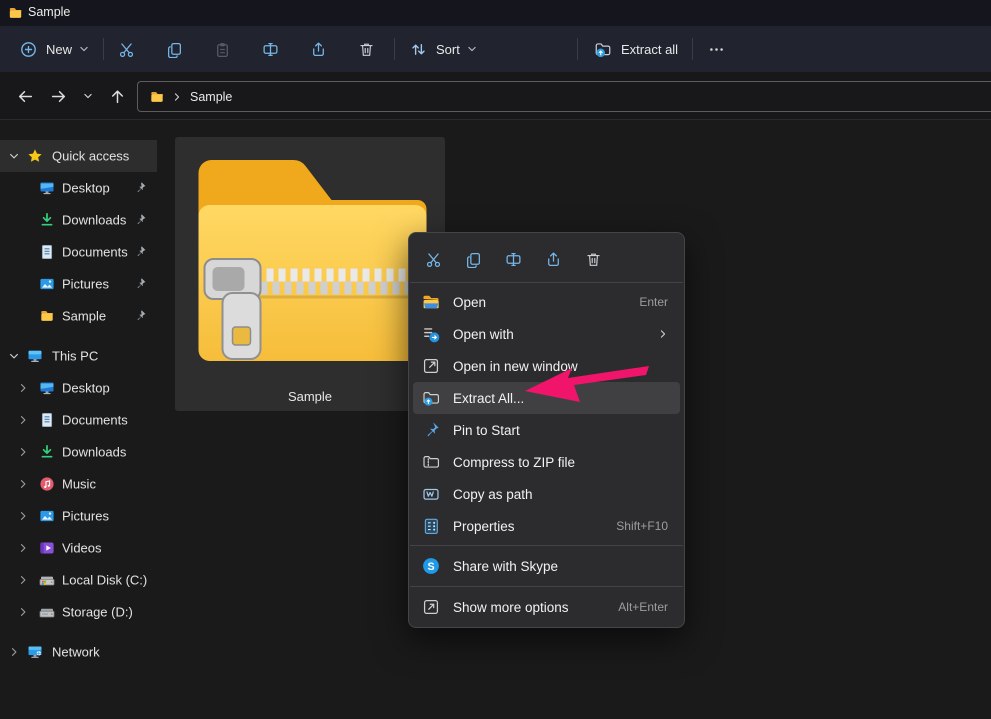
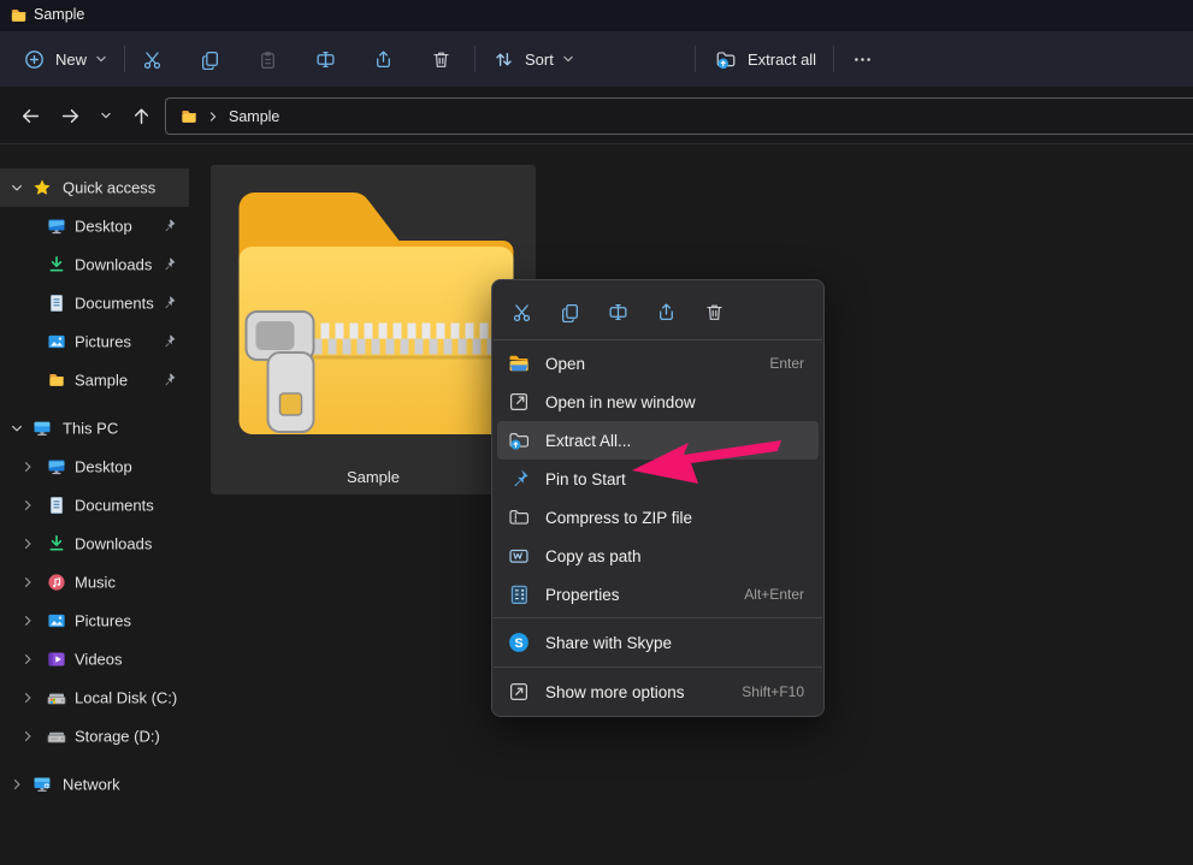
  Sample
  New
  Sort
  Extract all
  Sample
  Quick access
  Desktop
  Downloads
  Documents
  Pictures
  Sample
  This PC
  Desktop
  Documents
  Downloads
  Music
  Pictures
  Videos
  Local Disk (C:)
  Storage (D:)
  Network
  Sample
  Open
  Enter
- Open with
  Open in new window
  Extract All...
  Pin to Start
  Compress to ZIP file
  Copy as path
  Properties
- Shift+F10
+ Alt+Enter
  S
  Share with Skype
  Show more options
- Alt+Enter
+ Shift+F10
